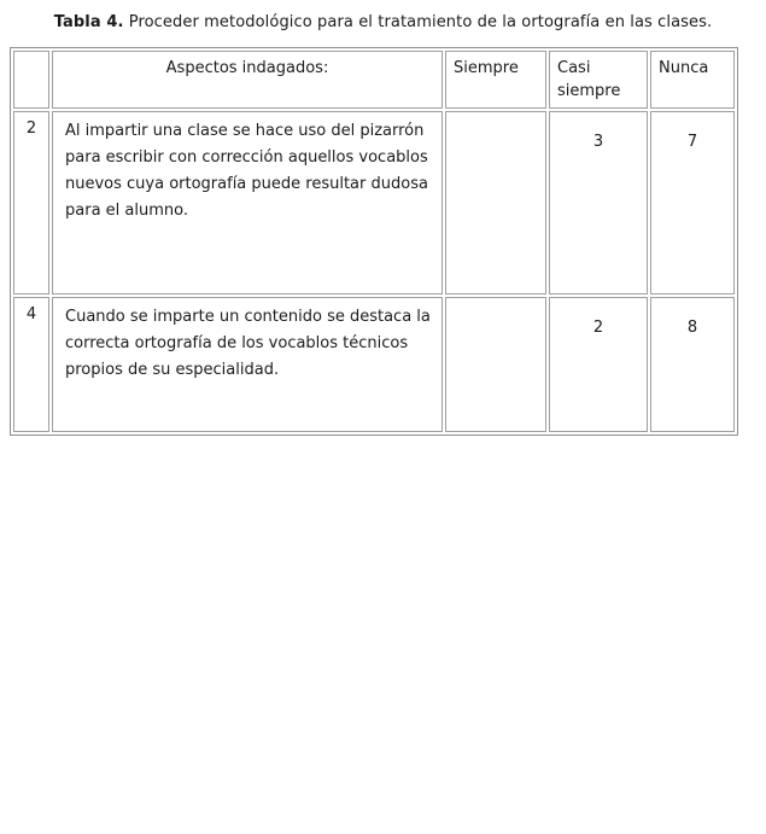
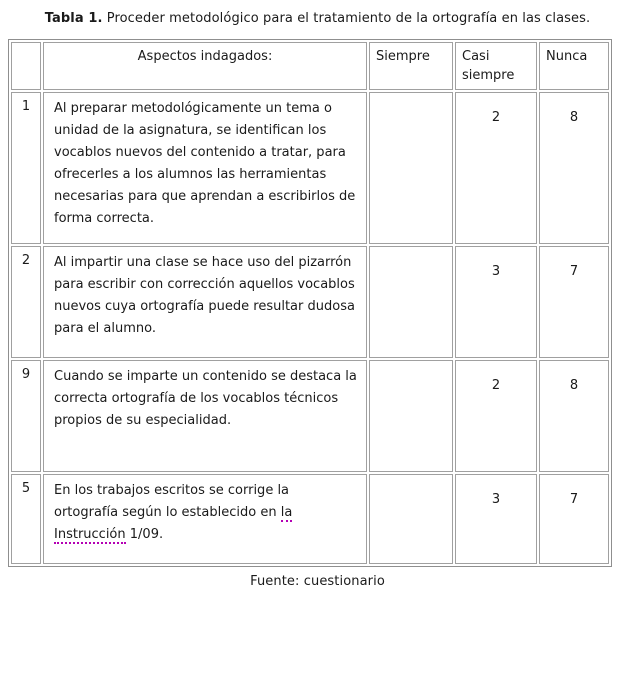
- Tabla 4. Proceder metodológico para el tratamiento de la ortografía en las clases.
+ Tabla 1. Proceder metodológico para el tratamiento de la ortografía en las clases.
  	Aspectos indagados:	Siempre	Casi siempre	Nunca
+ 1	Al preparar metodológicamente un tema o unidad de la asignatura, se identifican los vocablos nuevos del contenido a tratar, para ofrecerles a los alumnos las herramientas necesarias para que aprendan a escribirlos de forma correcta.		2	8
  2	Al impartir una clase se hace uso del pizarrón para escribir con corrección aquellos vocablos nuevos cuya ortografía puede resultar dudosa para el alumno.		3	7
- 4	Cuando se imparte un contenido se destaca la correcta ortografía de los vocablos técnicos propios de su especialidad.		2	8
+ 9	Cuando se imparte un contenido se destaca la correcta ortografía de los vocablos técnicos propios de su especialidad.		2	8
+ 5	En los trabajos escritos se corrige la ortografía según lo establecido en la Instrucción 1/09.		3	7
+ Fuente: cuestionario
